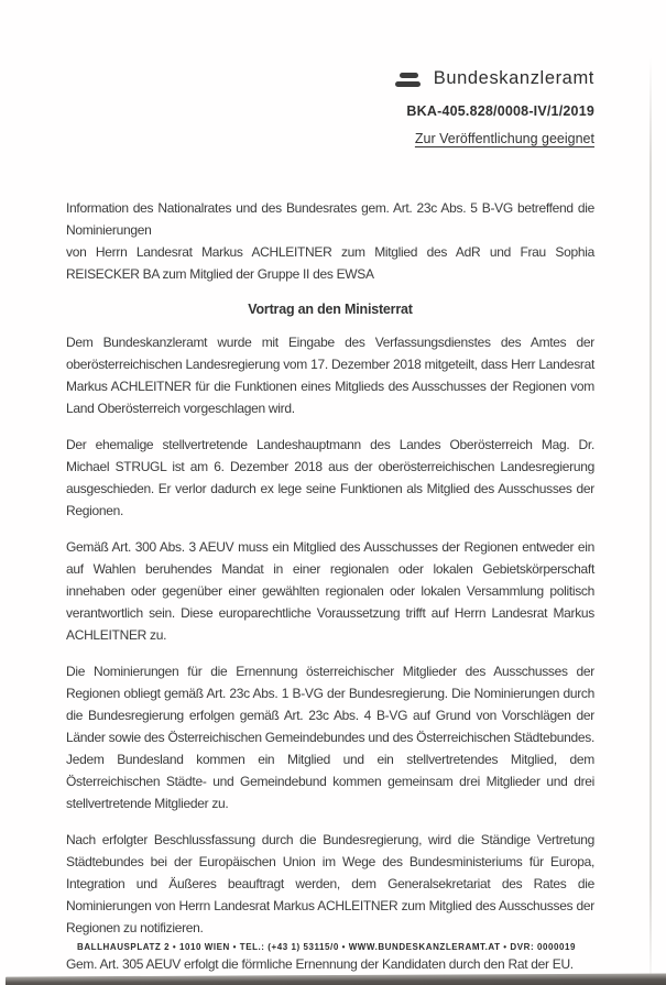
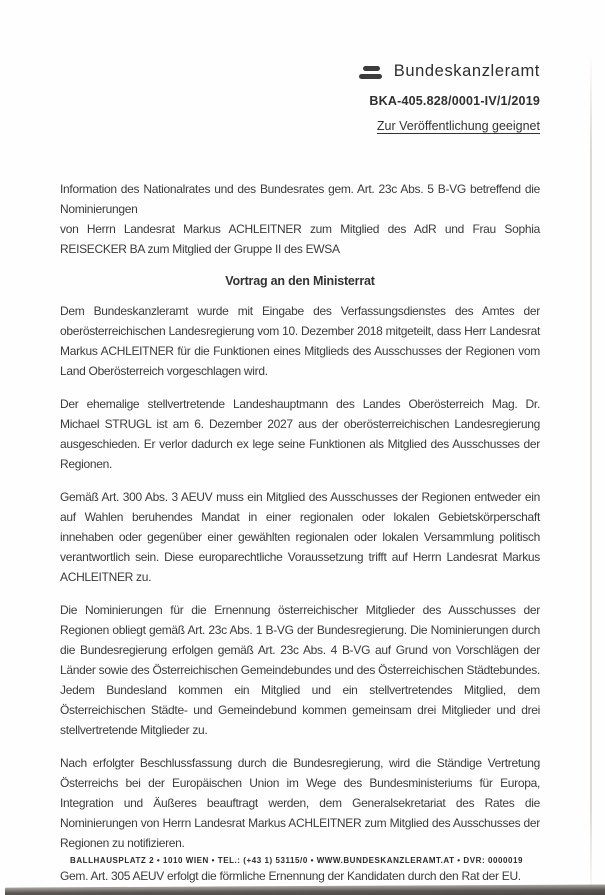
  Bundeskanzleramt
- BKA-405.828/0008-IV/1/2019
+ BKA-405.828/0001-IV/1/2019
  Zur Veröffentlichung geeignet
  Information des Nationalrates und des Bundesrates gem. Art. 23c Abs. 5 B-VG betreffend die Nominierungen
  von Herrn Landesrat Markus ACHLEITNER zum Mitglied des AdR und Frau Sophia REISECKER BA zum Mitglied der Gruppe II des EWSA
  Vortrag an den Ministerrat
- Dem Bundeskanzleramt wurde mit Eingabe des Verfassungsdienstes des Amtes der oberösterreichischen Landesregierung vom 17. Dezember 2018 mitgeteilt, dass Herr Landesrat Markus ACHLEITNER für die Funktionen eines Mitglieds des Ausschusses der Regionen vom Land Oberösterreich vorgeschlagen wird.
+ Dem Bundeskanzleramt wurde mit Eingabe des Verfassungsdienstes des Amtes der oberösterreichischen Landesregierung vom 10. Dezember 2018 mitgeteilt, dass Herr Landesrat Markus ACHLEITNER für die Funktionen eines Mitglieds des Ausschusses der Regionen vom Land Oberösterreich vorgeschlagen wird.
- Der ehemalige stellvertretende Landeshauptmann des Landes Oberösterreich Mag. Dr. Michael STRUGL ist am 6. Dezember 2018 aus der oberösterreichischen Landesregierung ausgeschieden. Er verlor dadurch ex lege seine Funktionen als Mitglied des Ausschusses der Regionen.
+ Der ehemalige stellvertretende Landeshauptmann des Landes Oberösterreich Mag. Dr. Michael STRUGL ist am 6. Dezember 2027 aus der oberösterreichischen Landesregierung ausgeschieden. Er verlor dadurch ex lege seine Funktionen als Mitglied des Ausschusses der Regionen.
  Gemäß Art. 300 Abs. 3 AEUV muss ein Mitglied des Ausschusses der Regionen entweder ein auf Wahlen beruhendes Mandat in einer regionalen oder lokalen Gebietskörperschaft innehaben oder gegenüber einer gewählten regionalen oder lokalen Versammlung politisch verantwortlich sein. Diese europarechtliche Voraussetzung trifft auf Herrn Landesrat Markus ACHLEITNER zu.
  Die Nominierungen für die Ernennung österreichischer Mitglieder des Ausschusses der Regionen obliegt gemäß Art. 23c Abs. 1 B-VG der Bundesregierung. Die Nominierungen durch die Bundesregierung erfolgen gemäß Art. 23c Abs. 4 B-VG auf Grund von Vorschlägen der Länder sowie des Österreichischen Gemeindebundes und des Österreichischen Städtebundes. Jedem Bundesland kommen ein Mitglied und ein stellvertretendes Mitglied, dem Österreichischen Städte- und Gemeindebund kommen gemeinsam drei Mitglieder und drei stellvertretende Mitglieder zu.
- Nach erfolgter Beschlussfassung durch die Bundesregierung, wird die Ständige Vertretung Städtebundes bei der Europäischen Union im Wege des Bundesministeriums für Europa, Integration und Äußeres beauftragt werden, dem Generalsekretariat des Rates die Nominierungen von Herrn Landesrat Markus ACHLEITNER zum Mitglied des Ausschusses der Regionen zu notifizieren.
+ Nach erfolgter Beschlussfassung durch die Bundesregierung, wird die Ständige Vertretung Österreichs bei der Europäischen Union im Wege des Bundesministeriums für Europa, Integration und Äußeres beauftragt werden, dem Generalsekretariat des Rates die Nominierungen von Herrn Landesrat Markus ACHLEITNER zum Mitglied des Ausschusses der Regionen zu notifizieren.
  Gem. Art. 305 AEUV erfolgt die förmliche Ernennung der Kandidaten durch den Rat der EU.
  BALLHAUSPLATZ 2 • 1010 WIEN • TEL.: (+43 1) 53115/0 • WWW.BUNDESKANZLERAMT.AT • DVR: 0000019
